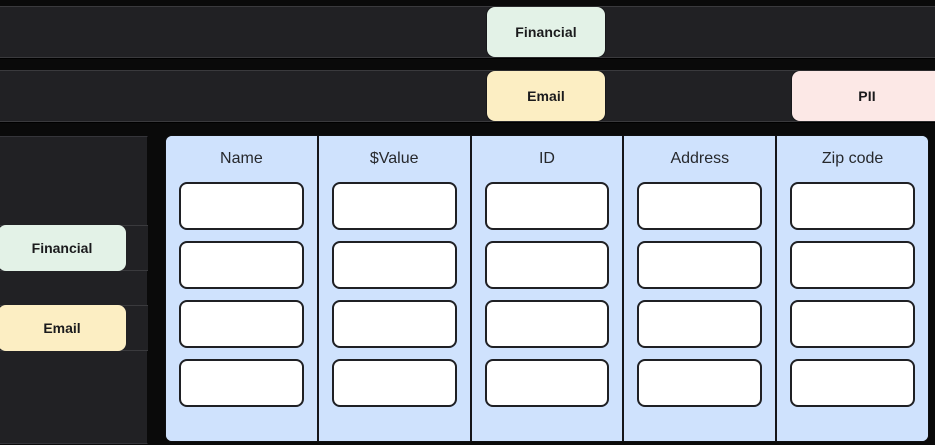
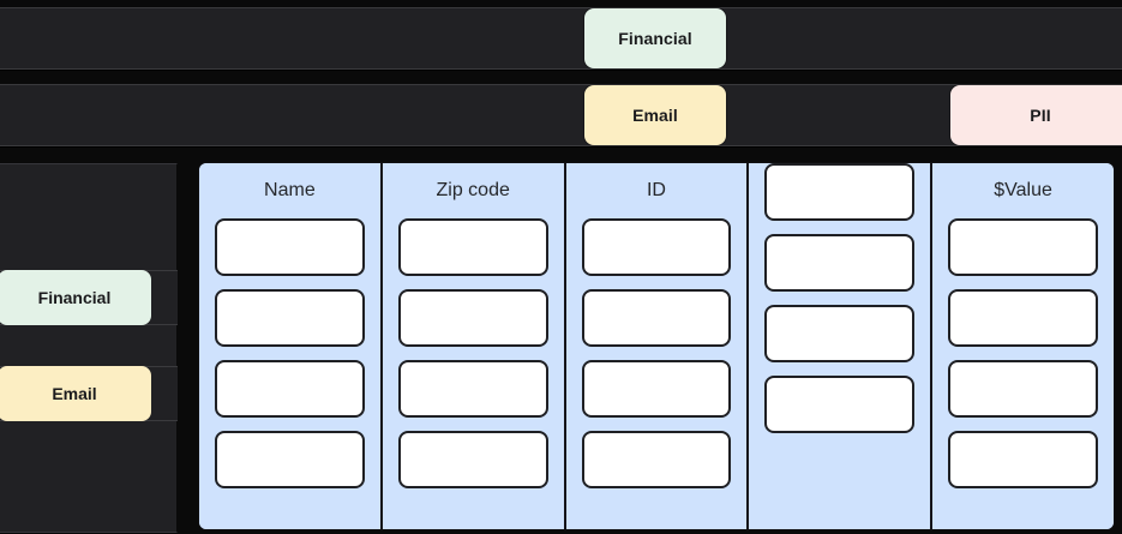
  Financial
  Email
  PII
  Financial
  Email
  Name
- $Value
+ Zip code
  ID
- Address
- Zip code
+ $Value
